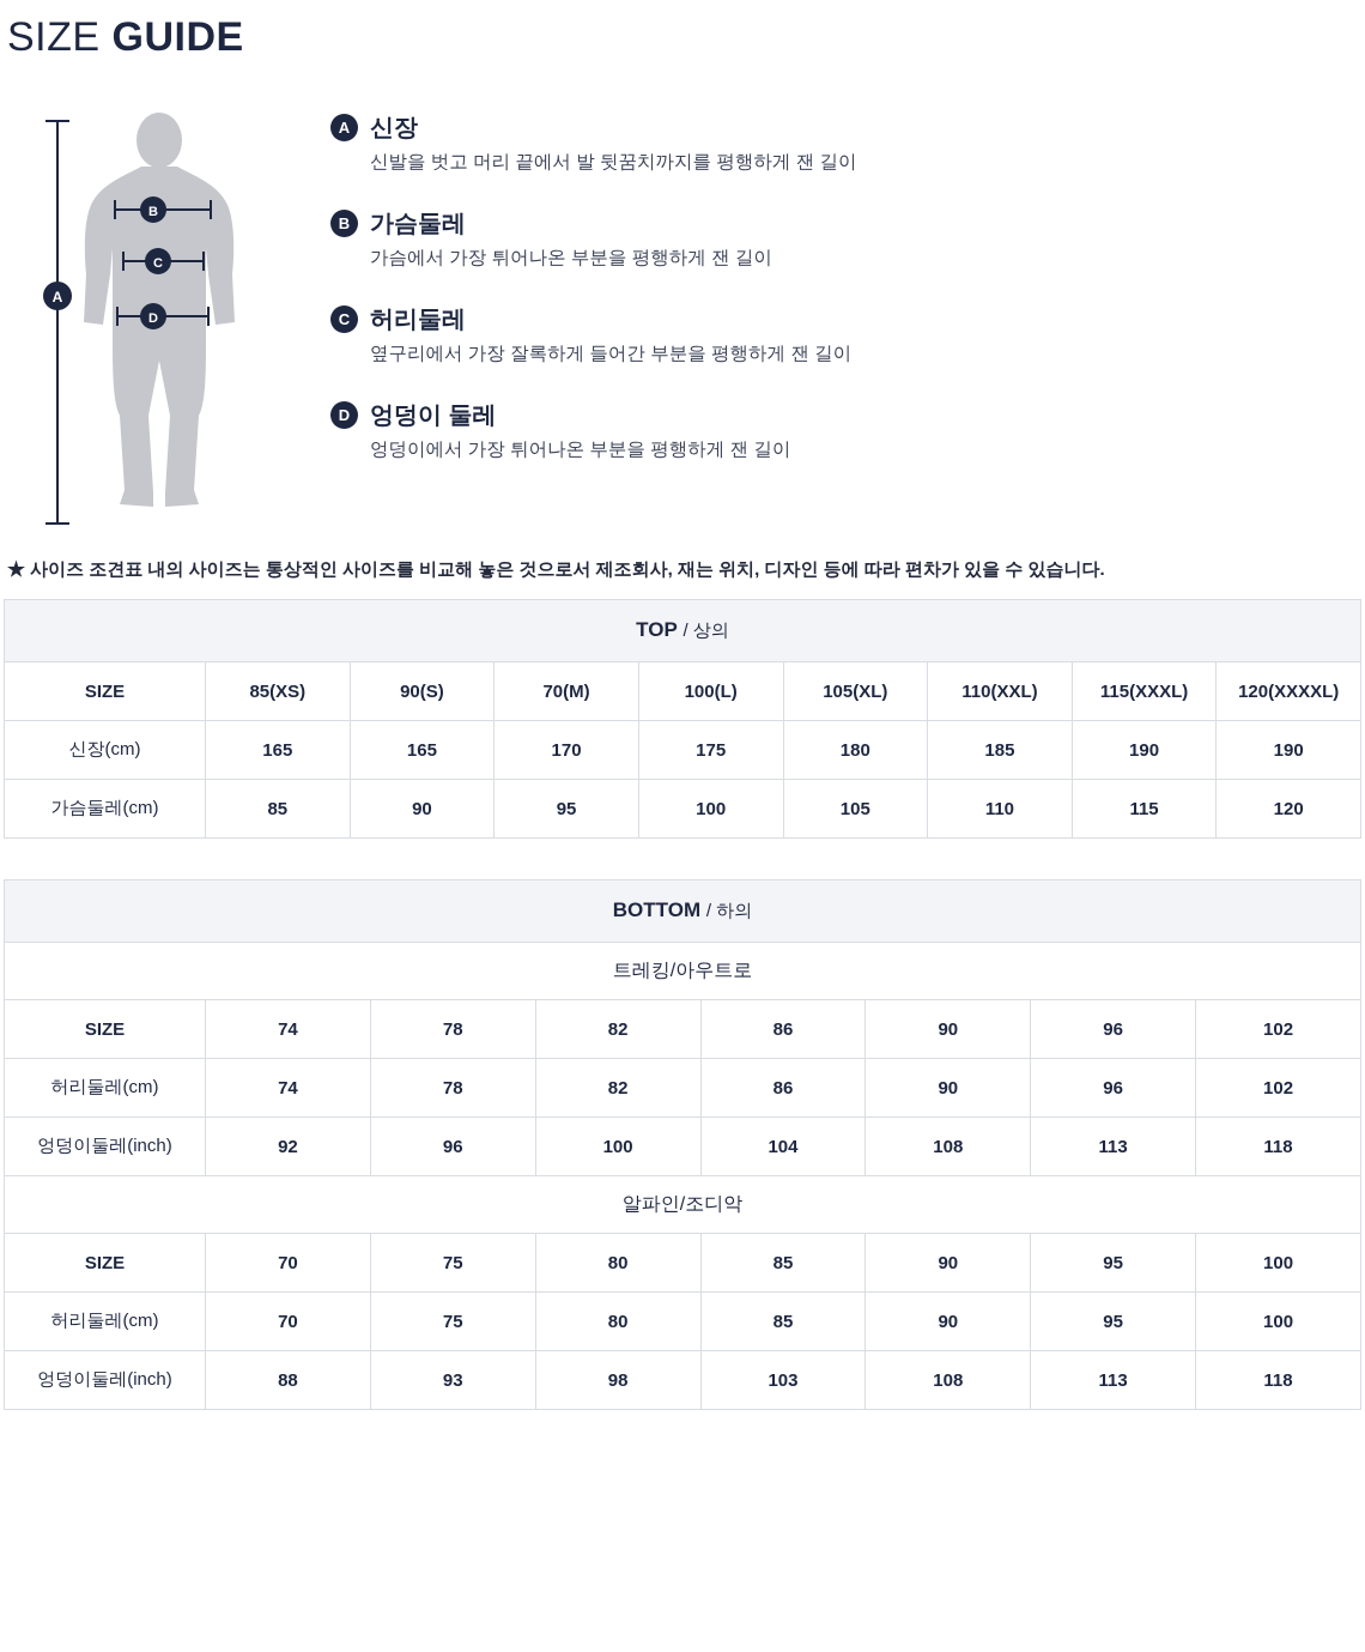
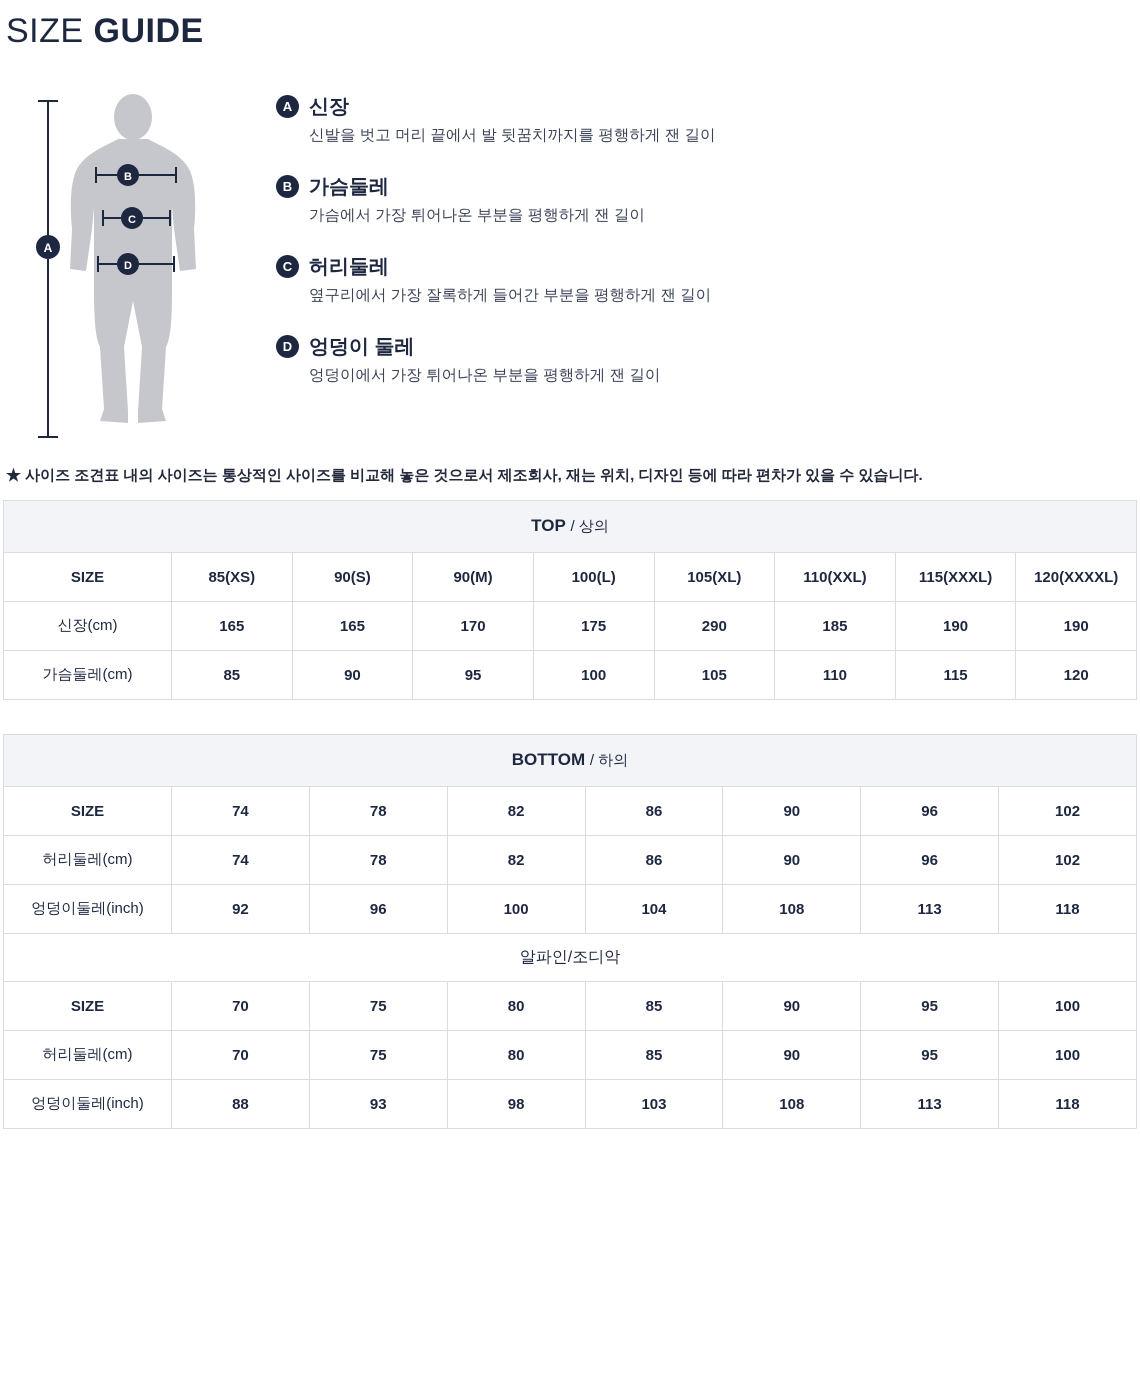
  SIZE GUIDE
  A
  B
  C
  D
  A
  신장
  신발을 벗고 머리 끝에서 발 뒷꿈치까지를 평행하게 잰 길이
  B
  가슴둘레
  가슴에서 가장 튀어나온 부분을 평행하게 잰 길이
  C
  허리둘레
  옆구리에서 가장 잘록하게 들어간 부분을 평행하게 잰 길이
  D
  엉덩이 둘레
  엉덩이에서 가장 튀어나온 부분을 평행하게 잰 길이
  ★ 사이즈 조견표 내의 사이즈는 통상적인 사이즈를 비교해 놓은 것으로서 제조회사, 재는 위치, 디자인 등에 따라 편차가 있을 수 있습니다.
  TOP / 상의
- SIZE	85(XS)	90(S)	70(M)	100(L)	105(XL)	110(XXL)	115(XXXL)	120(XXXXL)
+ SIZE	85(XS)	90(S)	90(M)	100(L)	105(XL)	110(XXL)	115(XXXL)	120(XXXXL)
- 신장(cm)	165	165	170	175	180	185	190	190
+ 신장(cm)	165	165	170	175	290	185	190	190
  가슴둘레(cm)	85	90	95	100	105	110	115	120
  BOTTOM / 하의
- 트레킹/아우트로
  SIZE	74	78	82	86	90	96	102
  허리둘레(cm)	74	78	82	86	90	96	102
  엉덩이둘레(inch)	92	96	100	104	108	113	118
  알파인/조디악
  SIZE	70	75	80	85	90	95	100
  허리둘레(cm)	70	75	80	85	90	95	100
  엉덩이둘레(inch)	88	93	98	103	108	113	118
